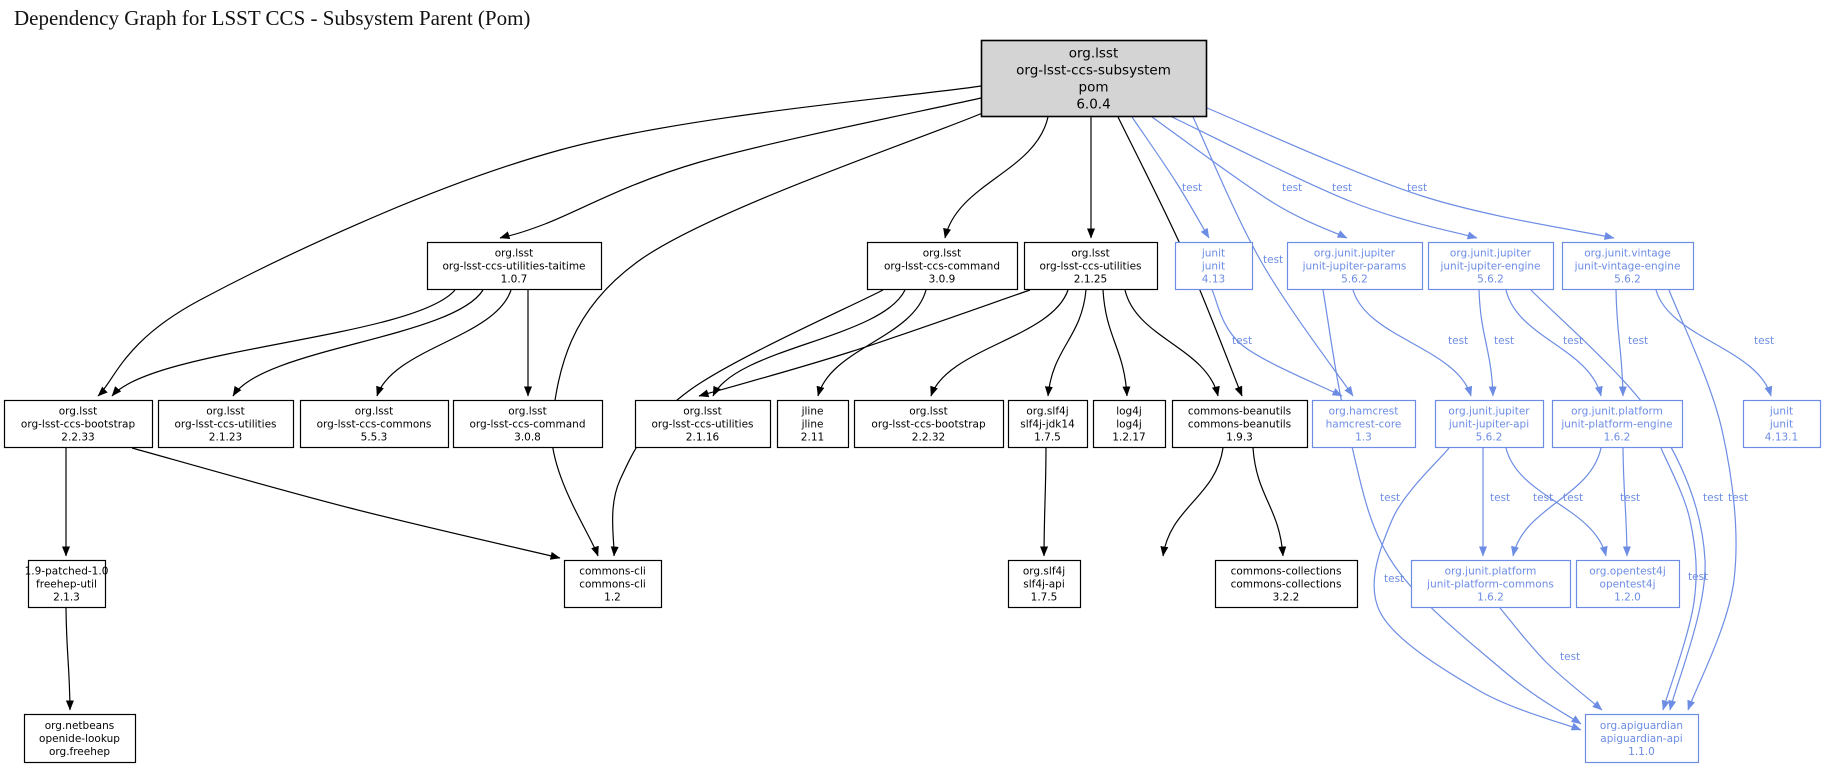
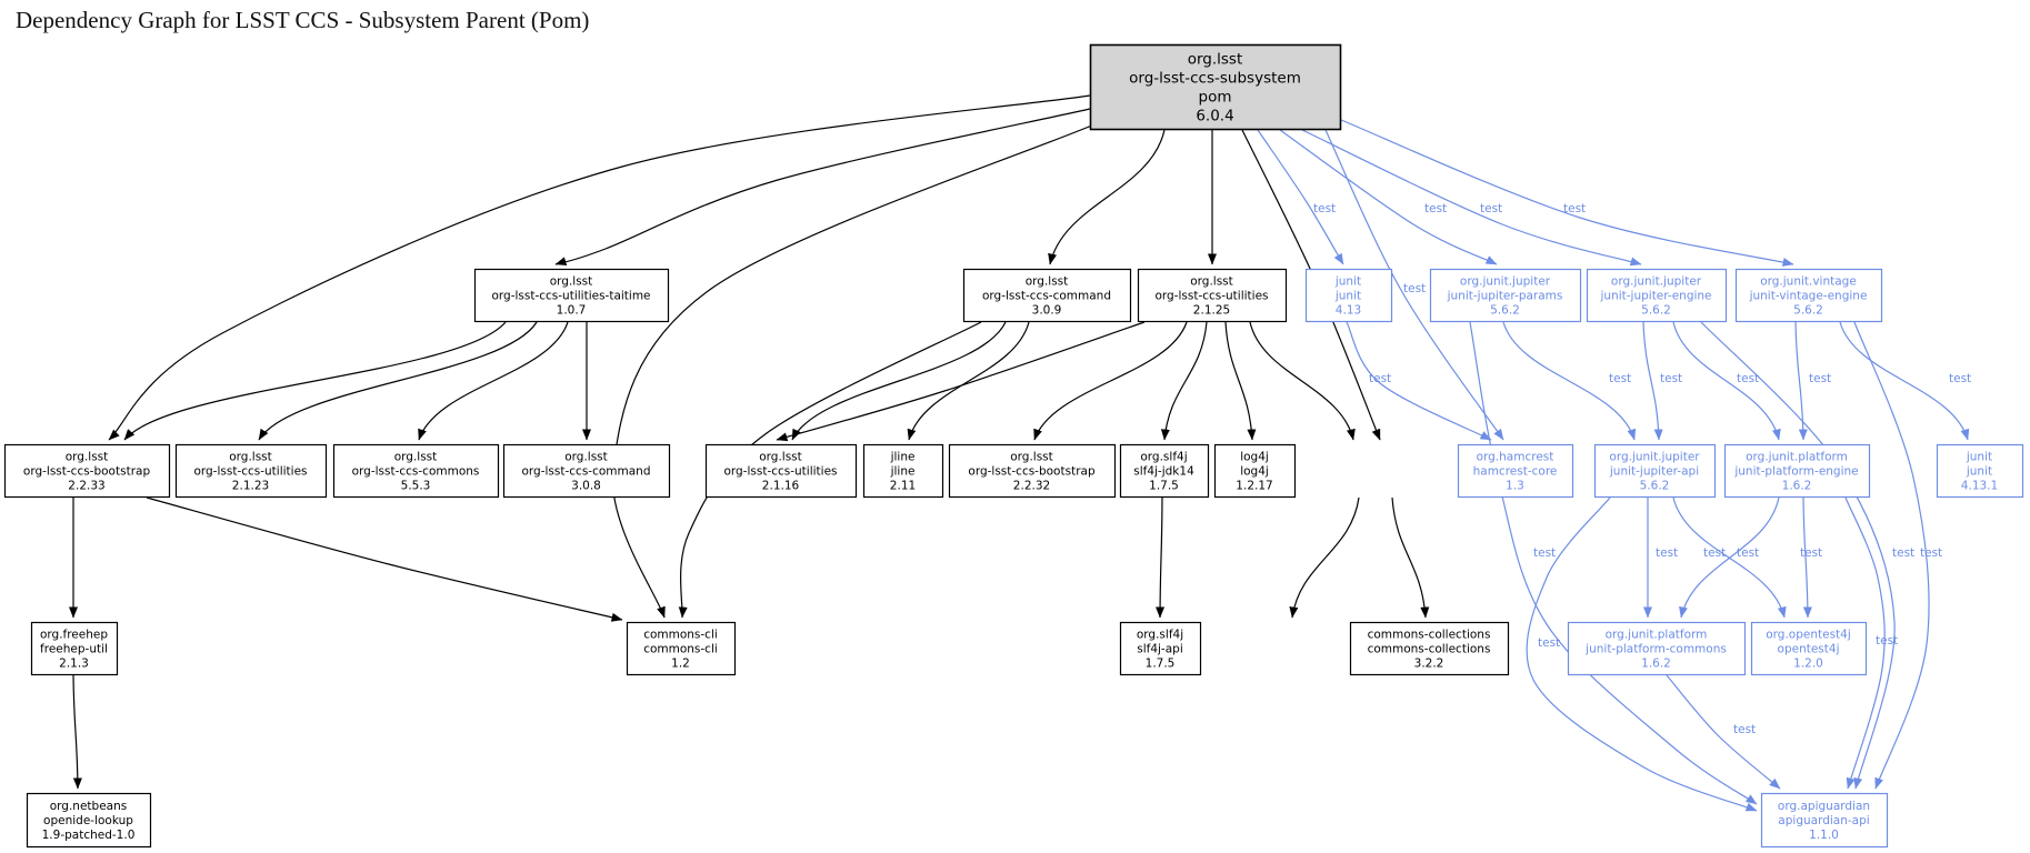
  test
  test
  test
  test
  test
  test
  test
  test
  test
  test
  test
  test
  test
  test
  test
  test
  test
  test
  test
  test
  test
  org.lsst org-lsst-ccs-subsystem pom 6.0.4
  org.lsst org-lsst-ccs-utilities-taitime 1.0.7
  org.lsst org-lsst-ccs-command 3.0.9
  org.lsst org-lsst-ccs-utilities 2.1.25
  junit junit 4.13
  org.junit.jupiter junit-jupiter-params 5.6.2
  org.junit.jupiter junit-jupiter-engine 5.6.2
  org.junit.vintage junit-vintage-engine 5.6.2
  org.lsst org-lsst-ccs-bootstrap 2.2.33
  org.lsst org-lsst-ccs-utilities 2.1.23
  org.lsst org-lsst-ccs-commons 5.5.3
  org.lsst org-lsst-ccs-command 3.0.8
  org.lsst org-lsst-ccs-utilities 2.1.16
  jline jline 2.11
  org.lsst org-lsst-ccs-bootstrap 2.2.32
  org.slf4j slf4j-jdk14 1.7.5
  log4j log4j 1.2.17
- commons-beanutils commons-beanutils 1.9.3
  org.hamcrest hamcrest-core 1.3
  org.junit.jupiter junit-jupiter-api 5.6.2
  org.junit.platform junit-platform-engine 1.6.2
  junit junit 4.13.1
- 1.9-patched-1.0 freehep-util 2.1.3
+ org.freehep freehep-util 2.1.3
  commons-cli commons-cli 1.2
  org.slf4j slf4j-api 1.7.5
  commons-collections commons-collections 3.2.2
  org.junit.platform junit-platform-commons 1.6.2
  org.opentest4j opentest4j 1.2.0
- org.netbeans openide-lookup org.freehep
+ org.netbeans openide-lookup 1.9-patched-1.0
  org.apiguardian apiguardian-api 1.1.0
  Dependency Graph for LSST CCS - Subsystem Parent (Pom)
